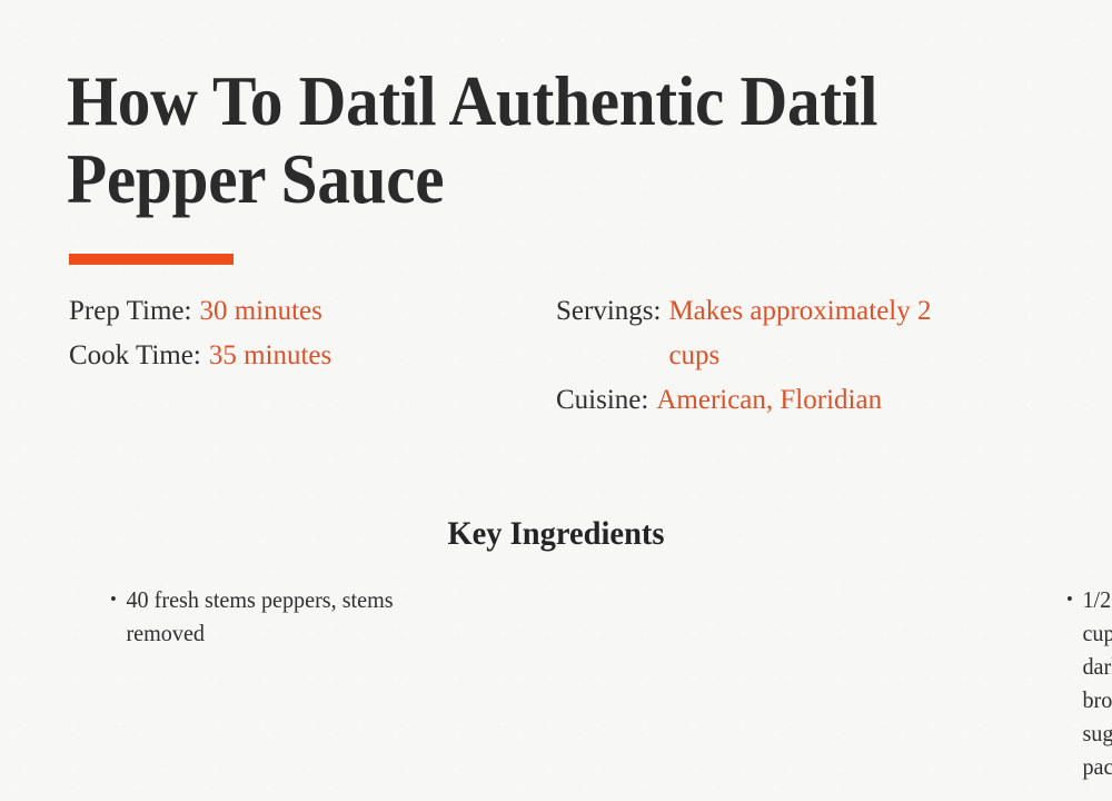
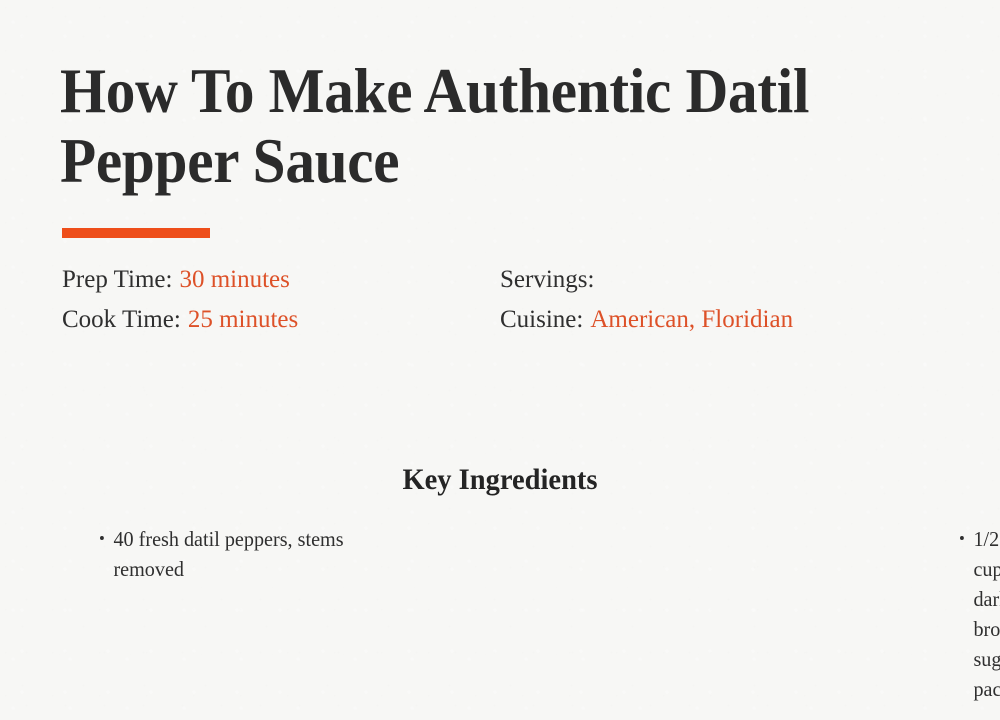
- How To Datil Authentic Datil Pepper Sauce
+ How To Make Authentic Datil Pepper Sauce
  Prep Time:
  30 minutes
  Cook Time:
- 35 minutes
+ 25 minutes
  Servings:
- Makes approximately 2 cups
  Cuisine:
  American, Floridian
  Key Ingredients
- 40 fresh stems peppers, stems removed
+ 40 fresh datil peppers, stems removed
